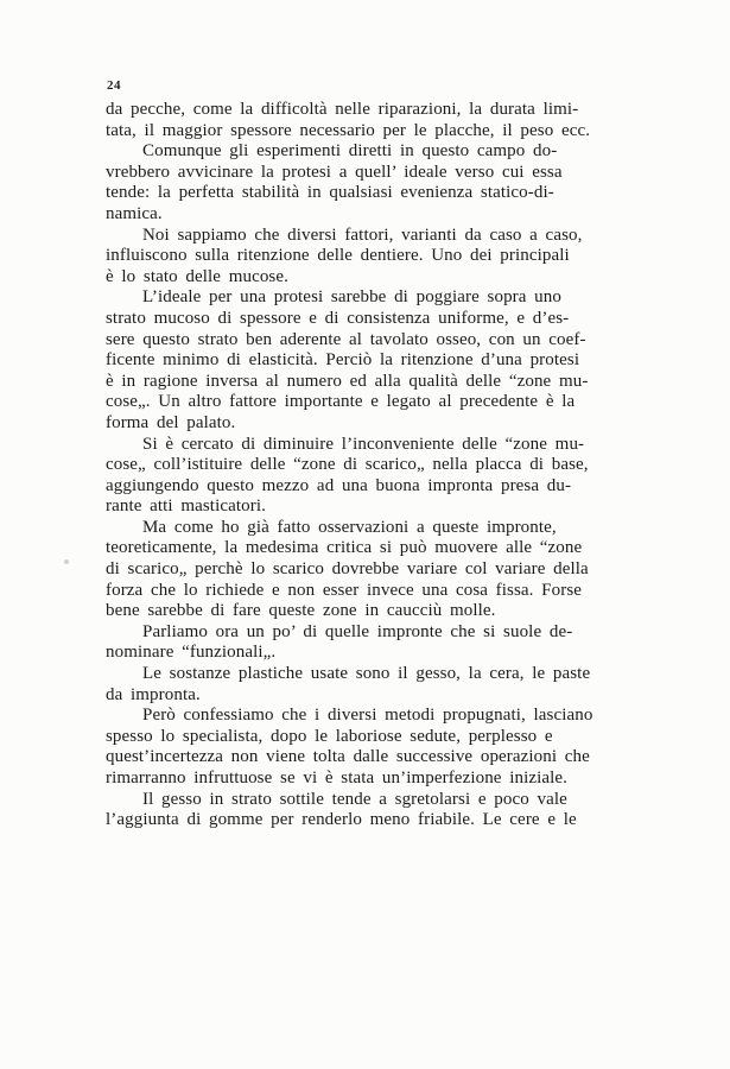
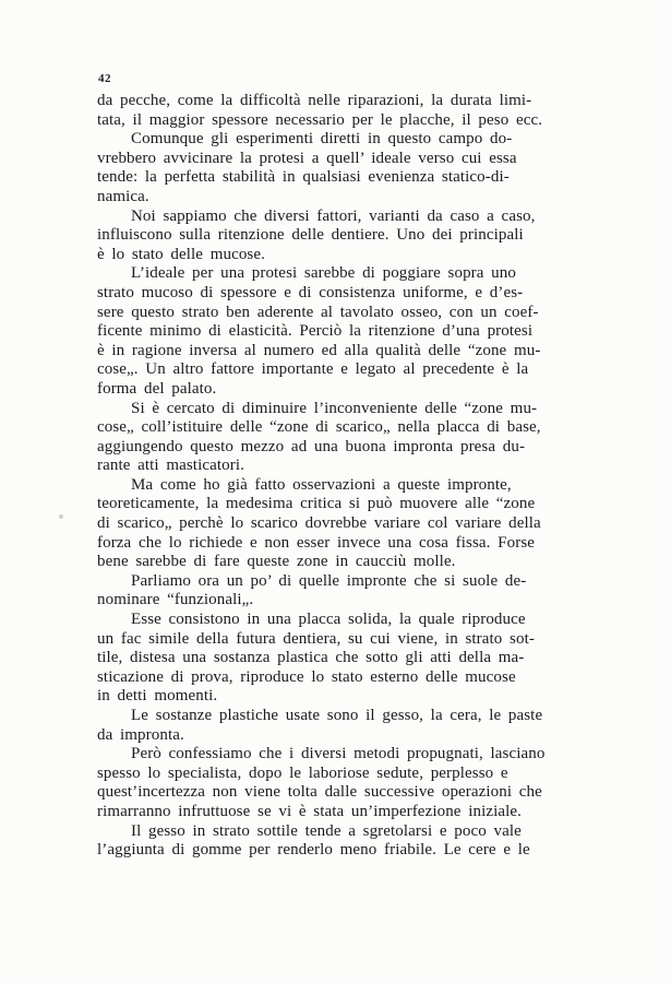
- 24
+ 42
  da pecche, come la difficoltà nelle riparazioni, la durata limi-
  tata, il maggior spessore necessario per le placche, il peso ecc.
  Comunque gli esperimenti diretti in questo campo do-
  vrebbero avvicinare la protesi a quell’ ideale verso cui essa
  tende: la perfetta stabilità in qualsiasi evenienza statico-di-
  namica.
  Noi sappiamo che diversi fattori, varianti da caso a caso,
  influiscono sulla ritenzione delle dentiere. Uno dei principali
  è lo stato delle mucose.
  L’ideale per una protesi sarebbe di poggiare sopra uno
  strato mucoso di spessore e di consistenza uniforme, e d’es-
  sere questo strato ben aderente al tavolato osseo, con un coef-
  ficente minimo di elasticità. Perciò la ritenzione d’una protesi
  è in ragione inversa al numero ed alla qualità delle “zone mu-
  cose„. Un altro fattore importante e legato al precedente è la
  forma del palato.
  Si è cercato di diminuire l’inconveniente delle “zone mu-
  cose„ coll’istituire delle “zone di scarico„ nella placca di base,
  aggiungendo questo mezzo ad una buona impronta presa du-
  rante atti masticatori.
  Ma come ho già fatto osservazioni a queste impronte,
  teoreticamente, la medesima critica si può muovere alle “zone
  di scarico„ perchè lo scarico dovrebbe variare col variare della
  forza che lo richiede e non esser invece una cosa fissa. Forse
  bene sarebbe di fare queste zone in caucciù molle.
  Parliamo ora un po’ di quelle impronte che si suole de-
  nominare “funzionali„.
+ Esse consistono in una placca solida, la quale riproduce
+ un fac simile della futura dentiera, su cui viene, in strato sot-
+ tile, distesa una sostanza plastica che sotto gli atti della ma-
+ sticazione di prova, riproduce lo stato esterno delle mucose
+ in detti momenti.
  Le sostanze plastiche usate sono il gesso, la cera, le paste
  da impronta.
  Però confessiamo che i diversi metodi propugnati, lasciano
  spesso lo specialista, dopo le laboriose sedute, perplesso e
  quest’incertezza non viene tolta dalle successive operazioni che
  rimarranno infruttuose se vi è stata un’imperfezione iniziale.
  Il gesso in strato sottile tende a sgretolarsi e poco vale
  l’aggiunta di gomme per renderlo meno friabile. Le cere e le
